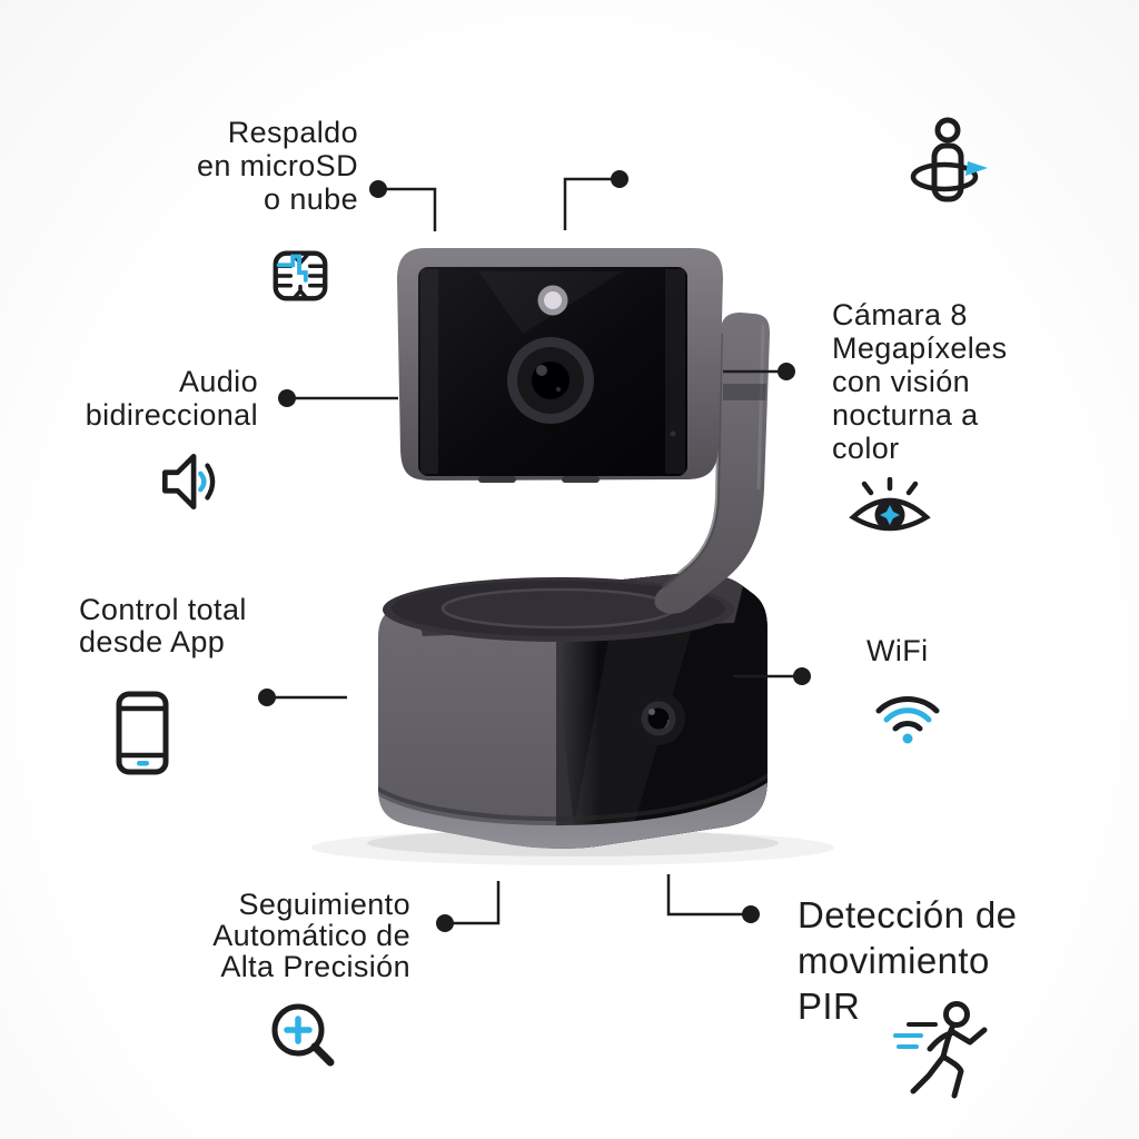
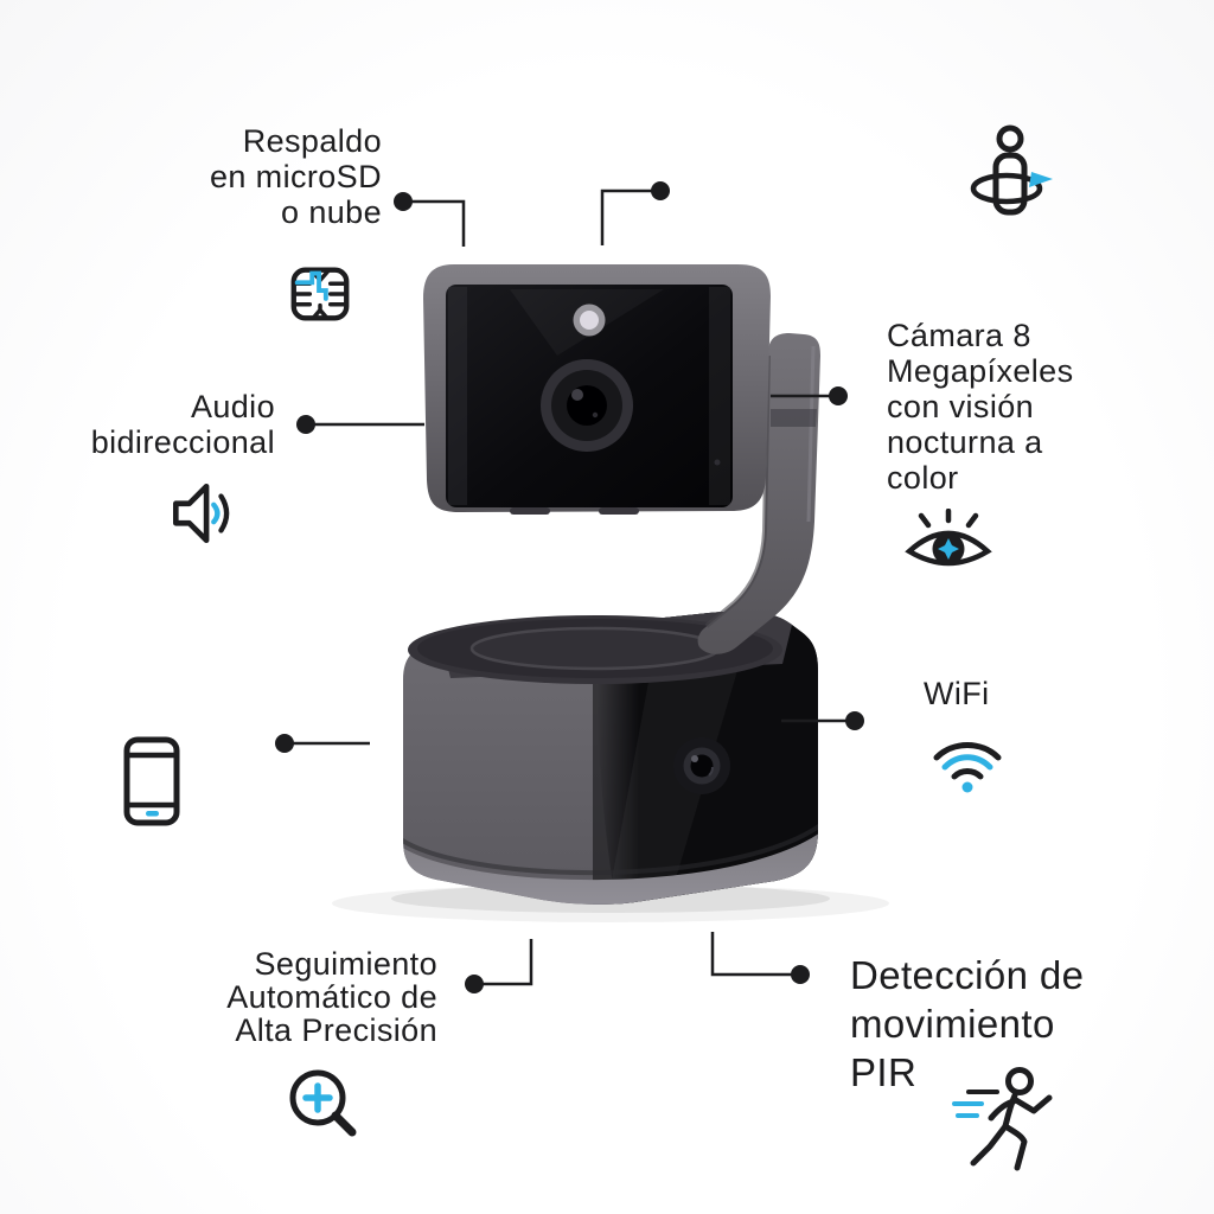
  Respaldo
  en microSD
  o nube
  Cámara 8
  Megapíxeles
  con visión
  nocturna a
  color
  Audio
  bidireccional
- Control total
- desde App
  WiFi
  Seguimiento
  Automático de
  Alta Precisión
  Detección de
  movimiento
  PIR
